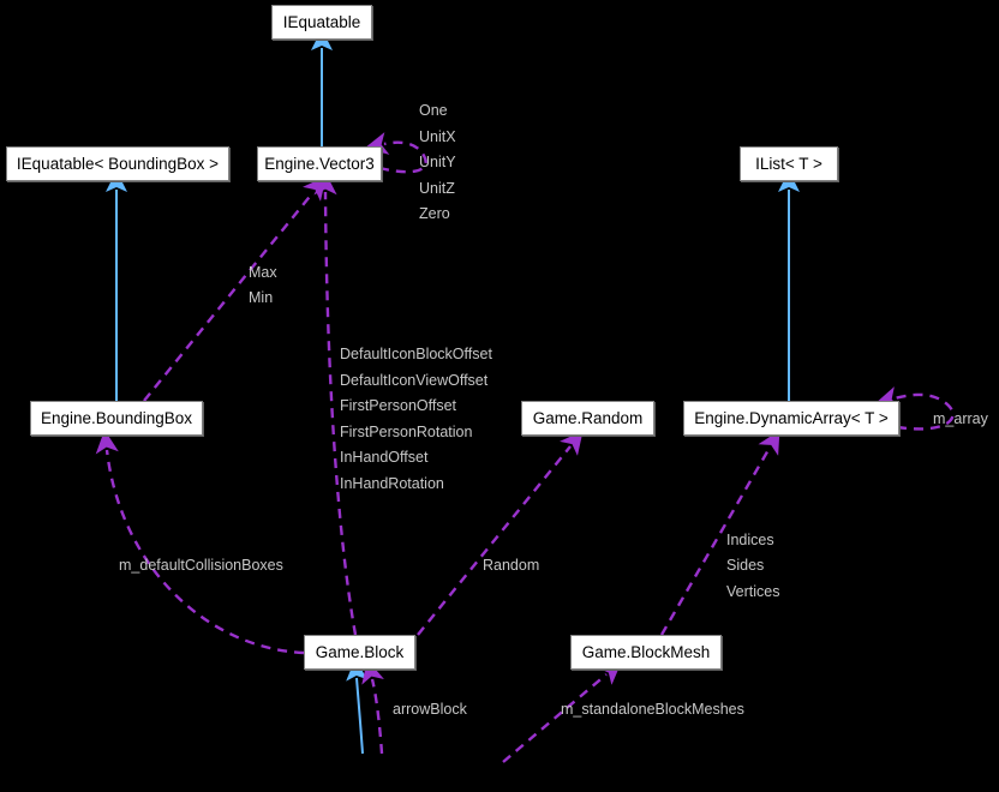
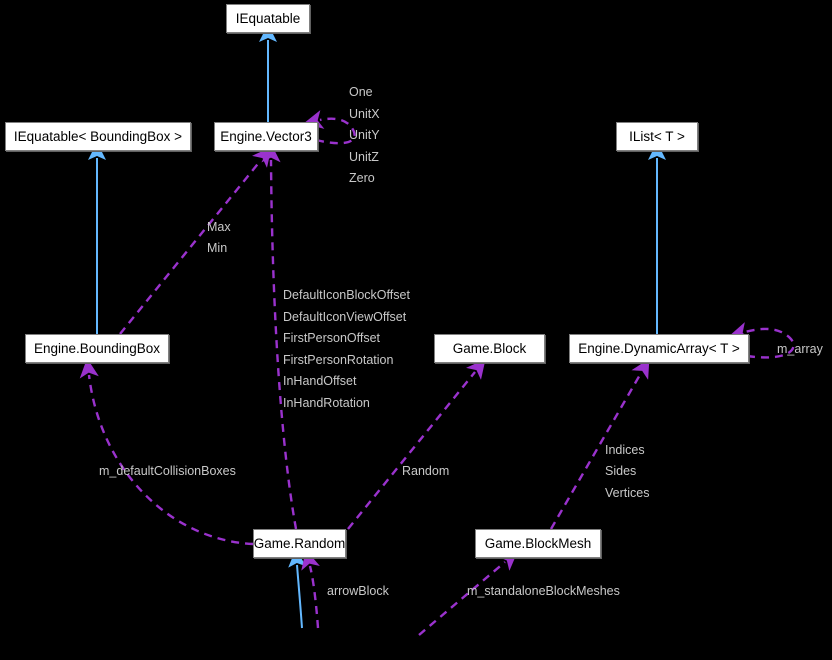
  IEquatable
  IEquatable< BoundingBox >
  Engine.Vector3
  IList< T >
  Engine.BoundingBox
- Game.Random
+ Game.Block
  Engine.DynamicArray< T >
- Game.Block
+ Game.Random
  Game.BlockMesh
  One
  UnitX
  UnitY
  UnitZ
  Zero
  Max
  Min
  DefaultIconBlockOffset
  DefaultIconViewOffset
  FirstPersonOffset
  FirstPersonRotation
  InHandOffset
  InHandRotation
  m_array
  Indices
  Sides
  Vertices
  Random
  m_defaultCollisionBoxes
  arrowBlock
  m_standaloneBlockMeshes
